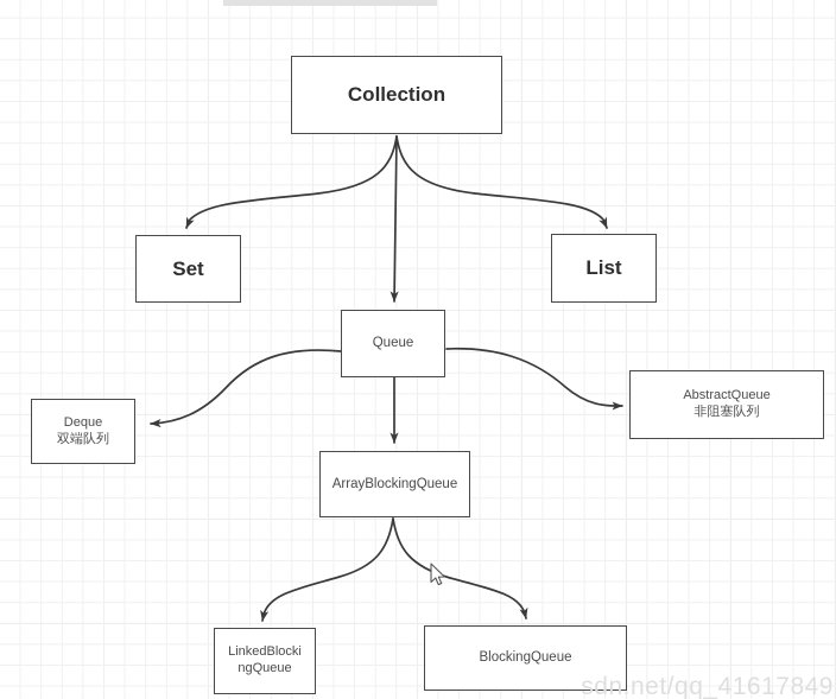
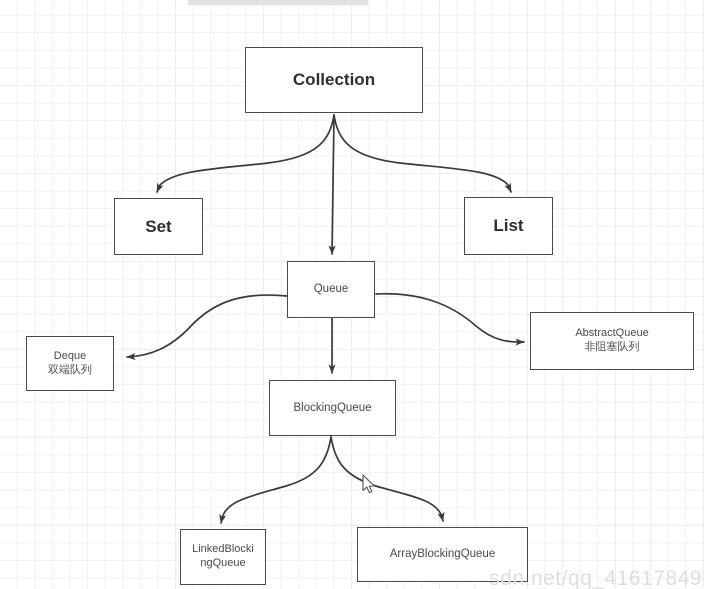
  Collection
  Set
  List
  Queue
  Deque
  双端队列
  AbstractQueue
  非阻塞队列
- ArrayBlockingQueue
+ BlockingQueue
  LinkedBlocki
  ngQueue
- BlockingQueue
+ ArrayBlockingQueue
  sdn.net/qq_41617849
